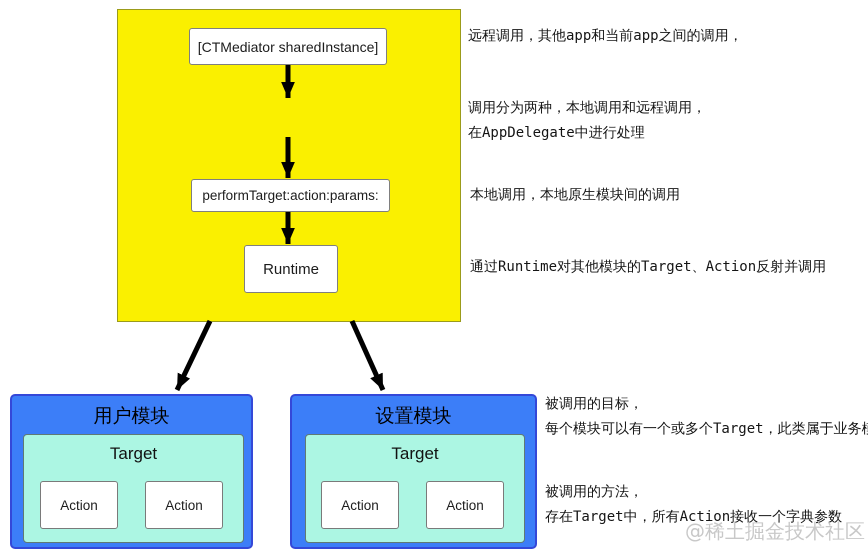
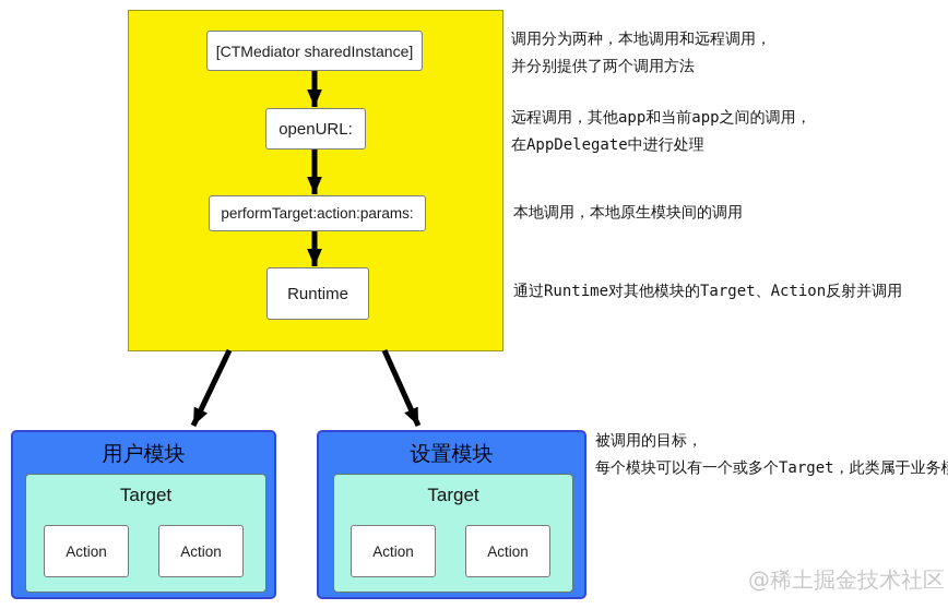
  [CTMediator sharedInstance]
+ openURL:
  performTarget:action:params:
  Runtime
  用户模块
  Target
  Action
  Action
  设置模块
  Target
  Action
  Action
- 远程调用，其他app和当前app之间的调用，
+ 调用分为两种，本地调用和远程调用，
+ 并分别提供了两个调用方法
- 调用分为两种，本地调用和远程调用，
+ 远程调用，其他app和当前app之间的调用，
  在AppDelegate中进行处理
  本地调用，本地原生模块间的调用
  通过Runtime对其他模块的Target、Action反射并调用
  被调用的目标，
  每个模块可以有一个或多个Target，此类属于业务
- 被调用的方法，
- 存在Target中，所有Action接收一个字典参数
  @稀土掘金技术社区
